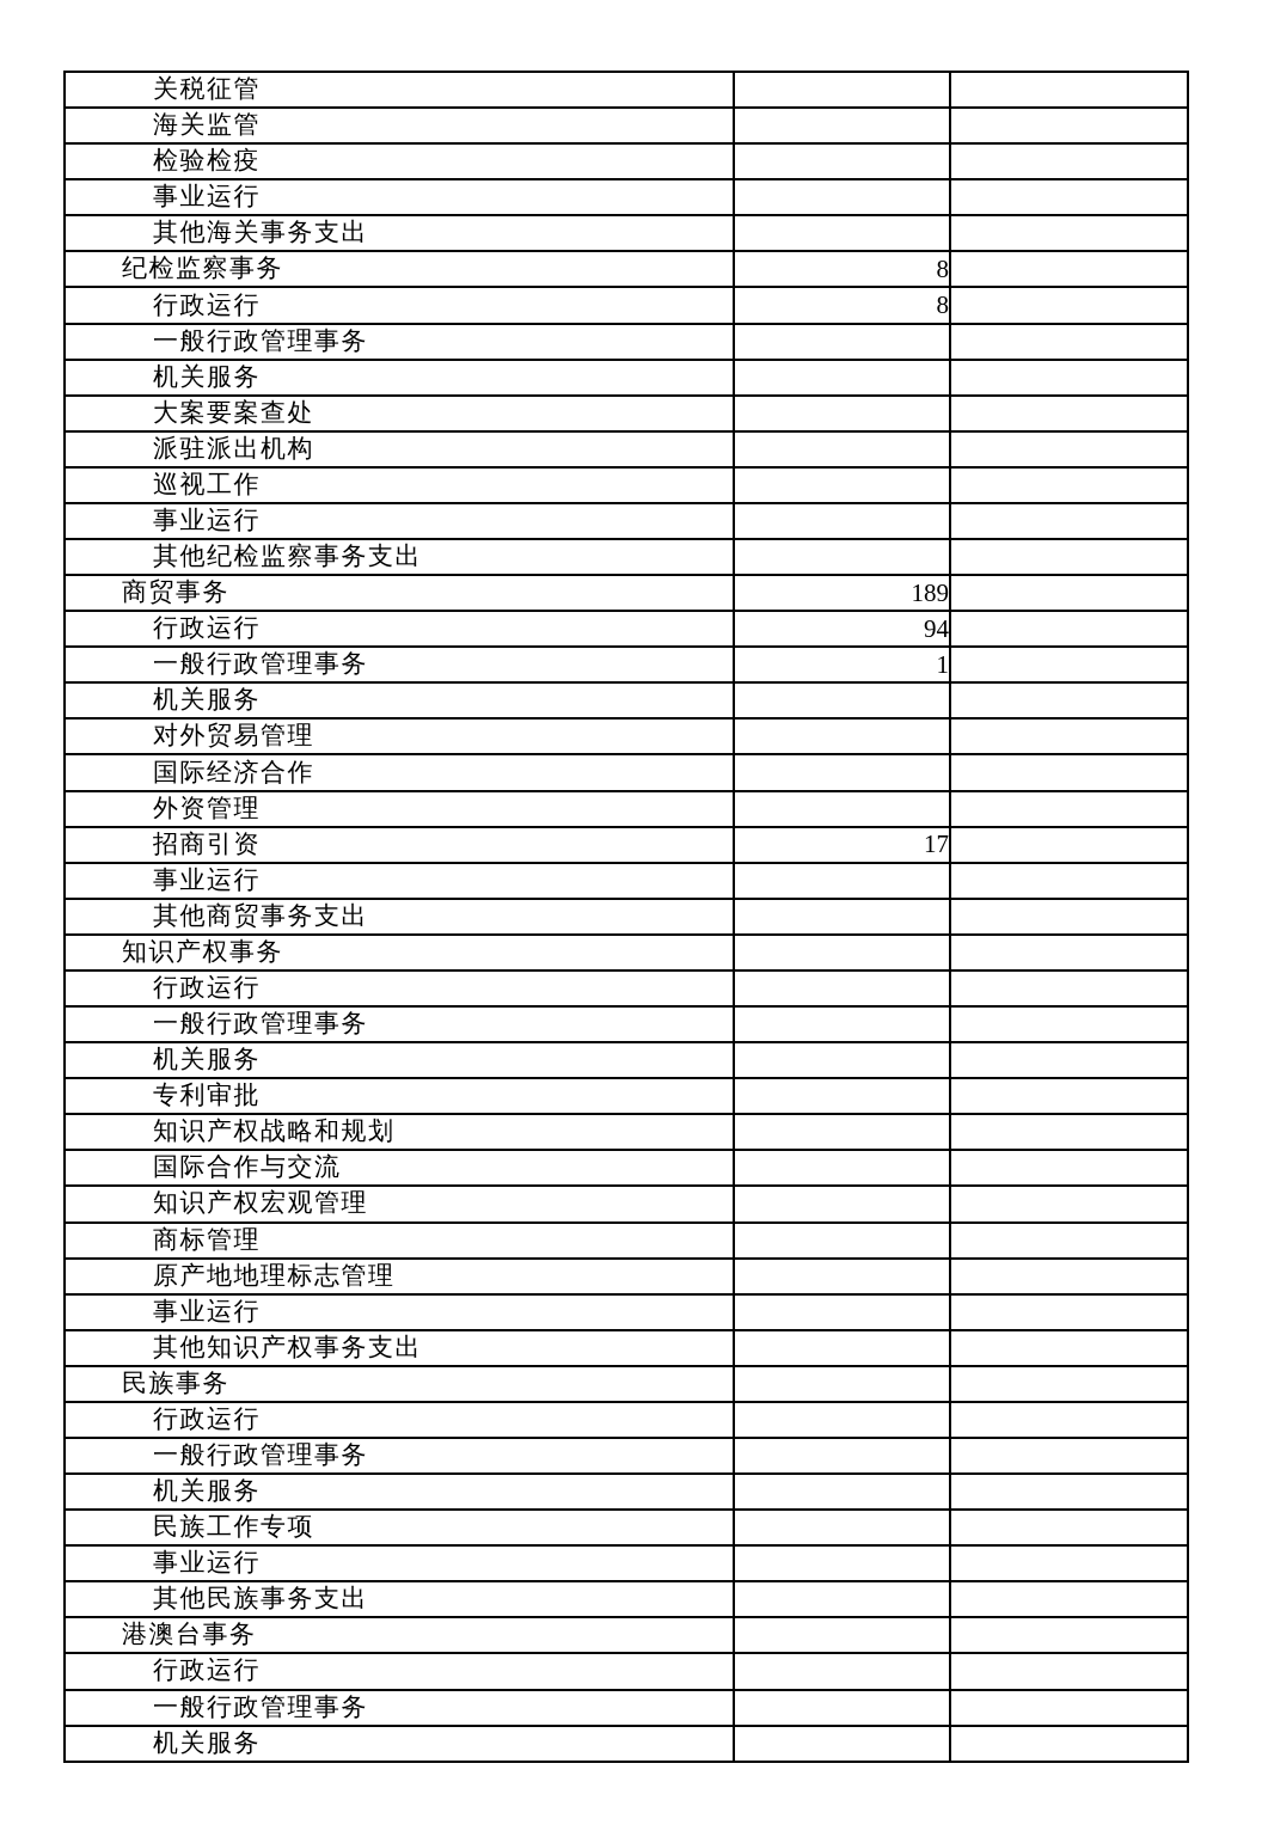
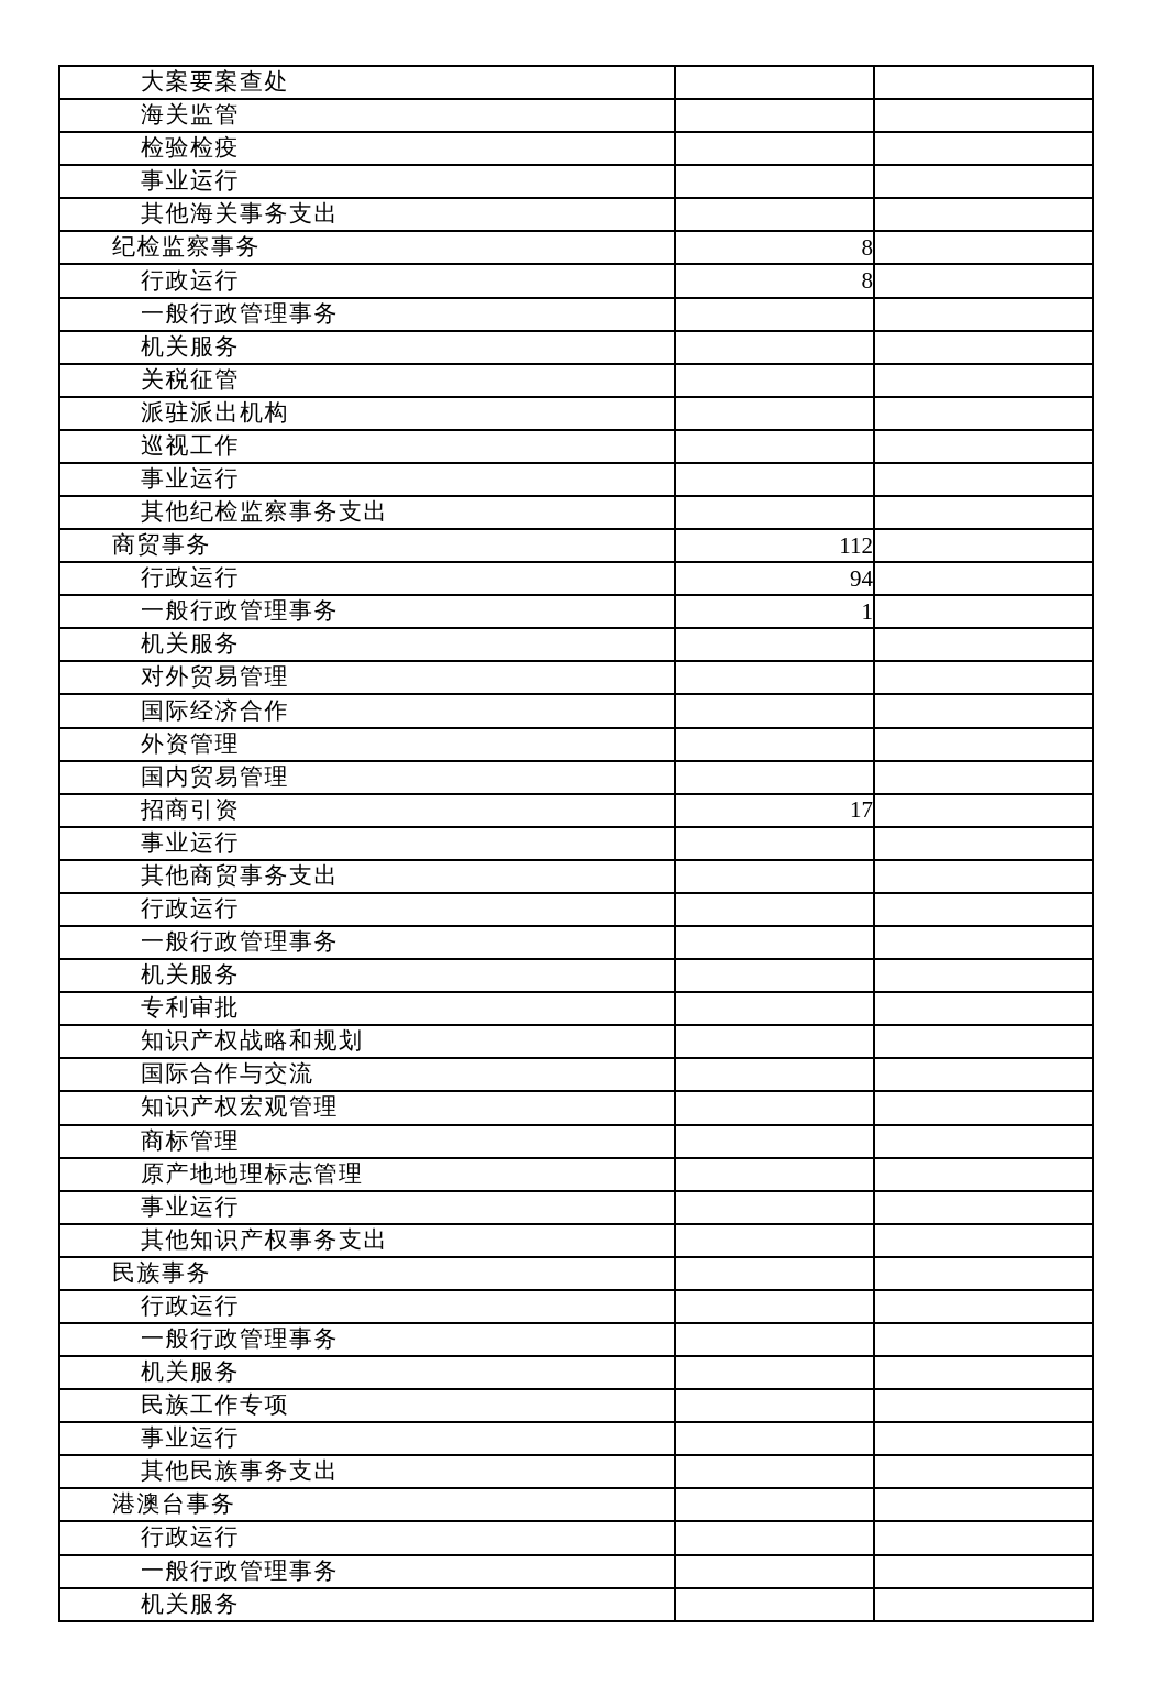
- 关税征管
+ 大案要案查处
  海关监管
  检验检疫
  事业运行
  其他海关事务支出
  纪检监察事务	8
  行政运行	8
  一般行政管理事务
  机关服务
- 大案要案查处
+ 关税征管
  派驻派出机构
  巡视工作
  事业运行
  其他纪检监察事务支出
- 商贸事务	189
+ 商贸事务	112
  行政运行	94
  一般行政管理事务	1
  机关服务
  对外贸易管理
  国际经济合作
  外资管理
+ 国内贸易管理
  招商引资	17
  事业运行
  其他商贸事务支出
- 知识产权事务
  行政运行
  一般行政管理事务
  机关服务
  专利审批
  知识产权战略和规划
  国际合作与交流
  知识产权宏观管理
  商标管理
  原产地地理标志管理
  事业运行
  其他知识产权事务支出
  民族事务
  行政运行
  一般行政管理事务
  机关服务
  民族工作专项
  事业运行
  其他民族事务支出
  港澳台事务
  行政运行
  一般行政管理事务
  机关服务
